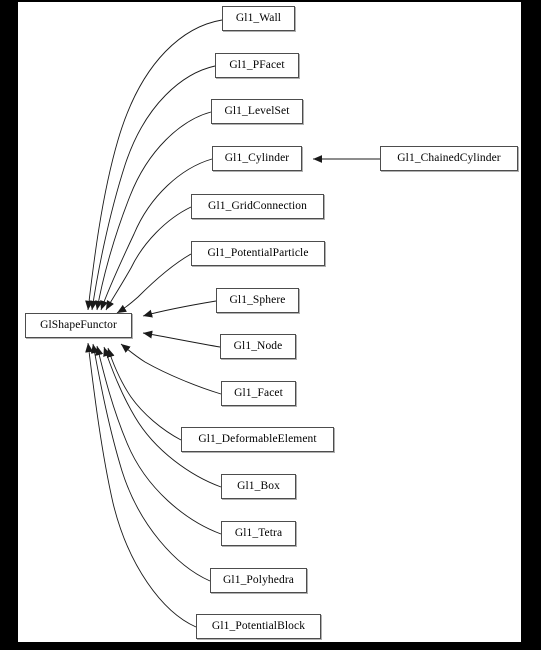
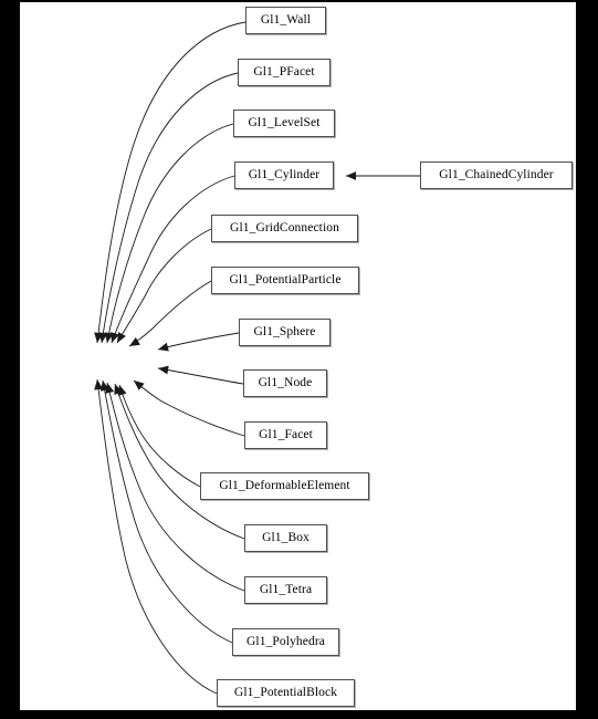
- GlShapeFunctor
  Gl1_Wall
  Gl1_PFacet
  Gl1_LevelSet
  Gl1_Cylinder
  Gl1_GridConnection
  Gl1_PotentialParticle
  Gl1_Sphere
  Gl1_Node
  Gl1_Facet
  Gl1_DeformableElement
  Gl1_Box
  Gl1_Tetra
  Gl1_Polyhedra
  Gl1_PotentialBlock
  Gl1_ChainedCylinder
